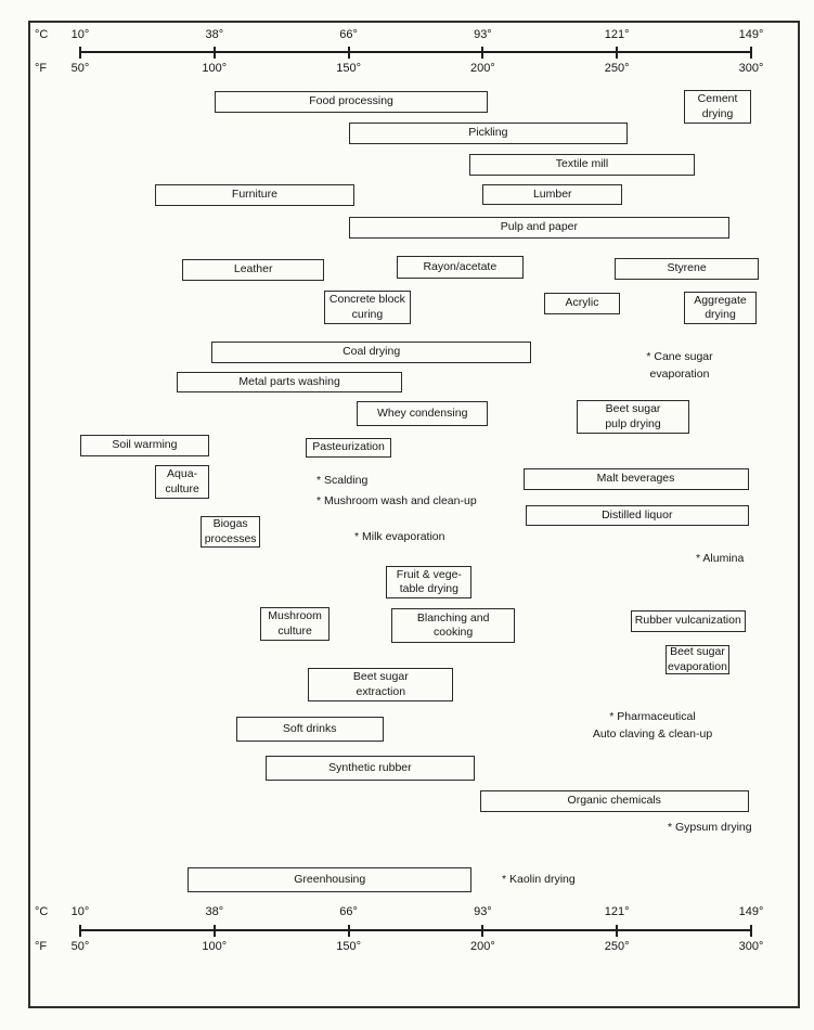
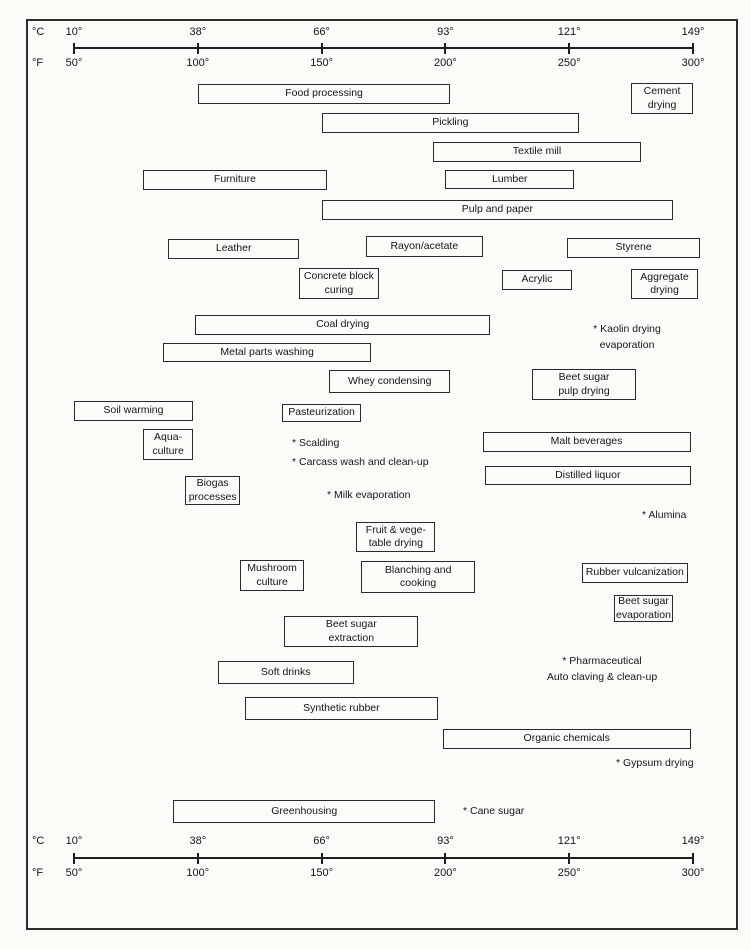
  °C
  °F
  10°
  50°
  10°
  50°
  38°
  100°
  38°
  100°
  66°
  150°
  66°
  150°
  93°
  200°
  93°
  200°
  121°
  250°
  121°
  250°
  149°
  300°
  149°
  300°
  Food processing
  Cement
  drying
  Pickling
  Textile mill
  Furniture
  Lumber
  Pulp and paper
  Leather
  Rayon/acetate
  Styrene
  Concrete block
  curing
  Acrylic
  Aggregate
  drying
  Coal drying
  Metal parts washing
  Whey condensing
  Beet sugar
  pulp drying
  Soil warming
  Pasteurization
  Aqua-
  culture
  Malt beverages
  Distilled liquor
  Biogas
  processes
  Fruit & vege-
  table drying
  Mushroom
  culture
  Blanching and
  cooking
  Rubber vulcanization
  Beet sugar
  evaporation
  Beet sugar
  extraction
  Soft drinks
  Synthetic rubber
  Organic chemicals
  Greenhousing
- * Cane sugar
+ * Kaolin drying
  evaporation
  * Scalding
- * Mushroom wash and clean-up
+ * Carcass wash and clean-up
  * Milk evaporation
  * Alumina
  * Pharmaceutical
  Auto claving & clean-up
  * Gypsum drying
- * Kaolin drying
+ * Cane sugar
  °C
  °F
